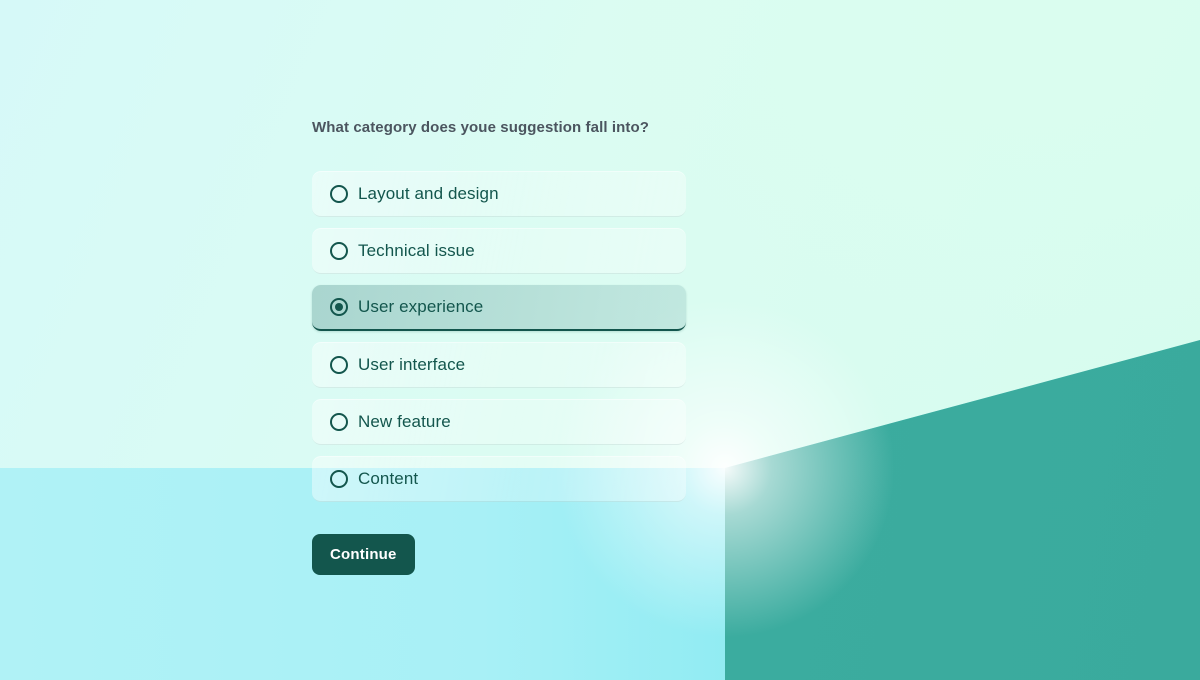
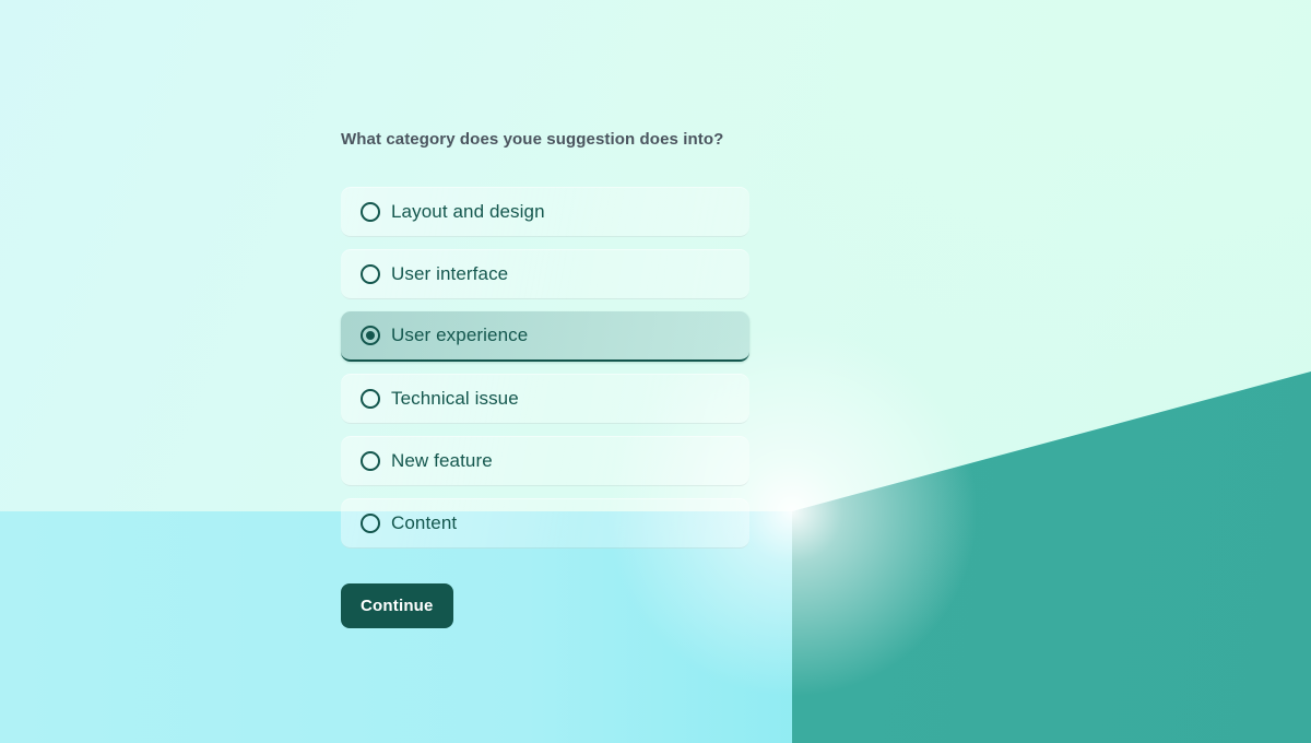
- What category does youe suggestion fall into?
+ What category does youe suggestion does into?
  Layout and design
- Technical issue
+ User interface
  User experience
- User interface
+ Technical issue
  New feature
  Content
  Continue
